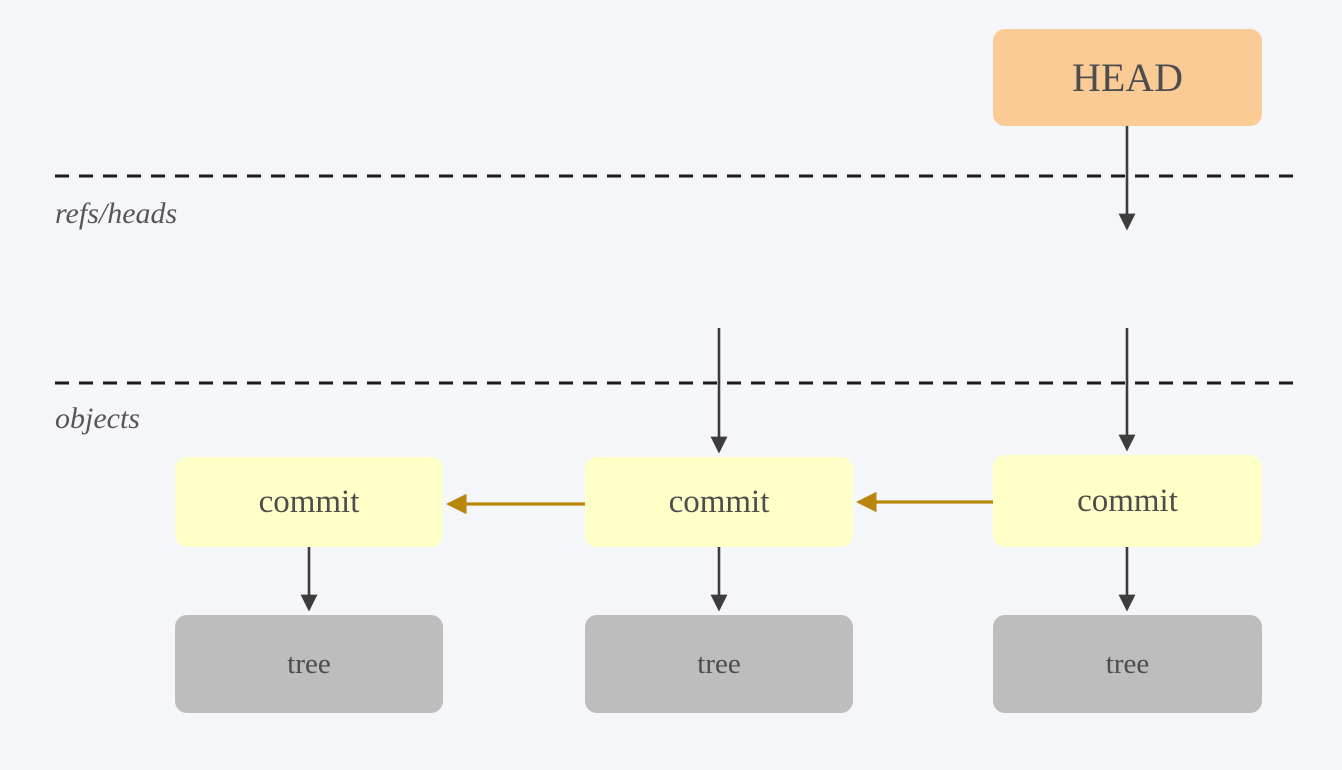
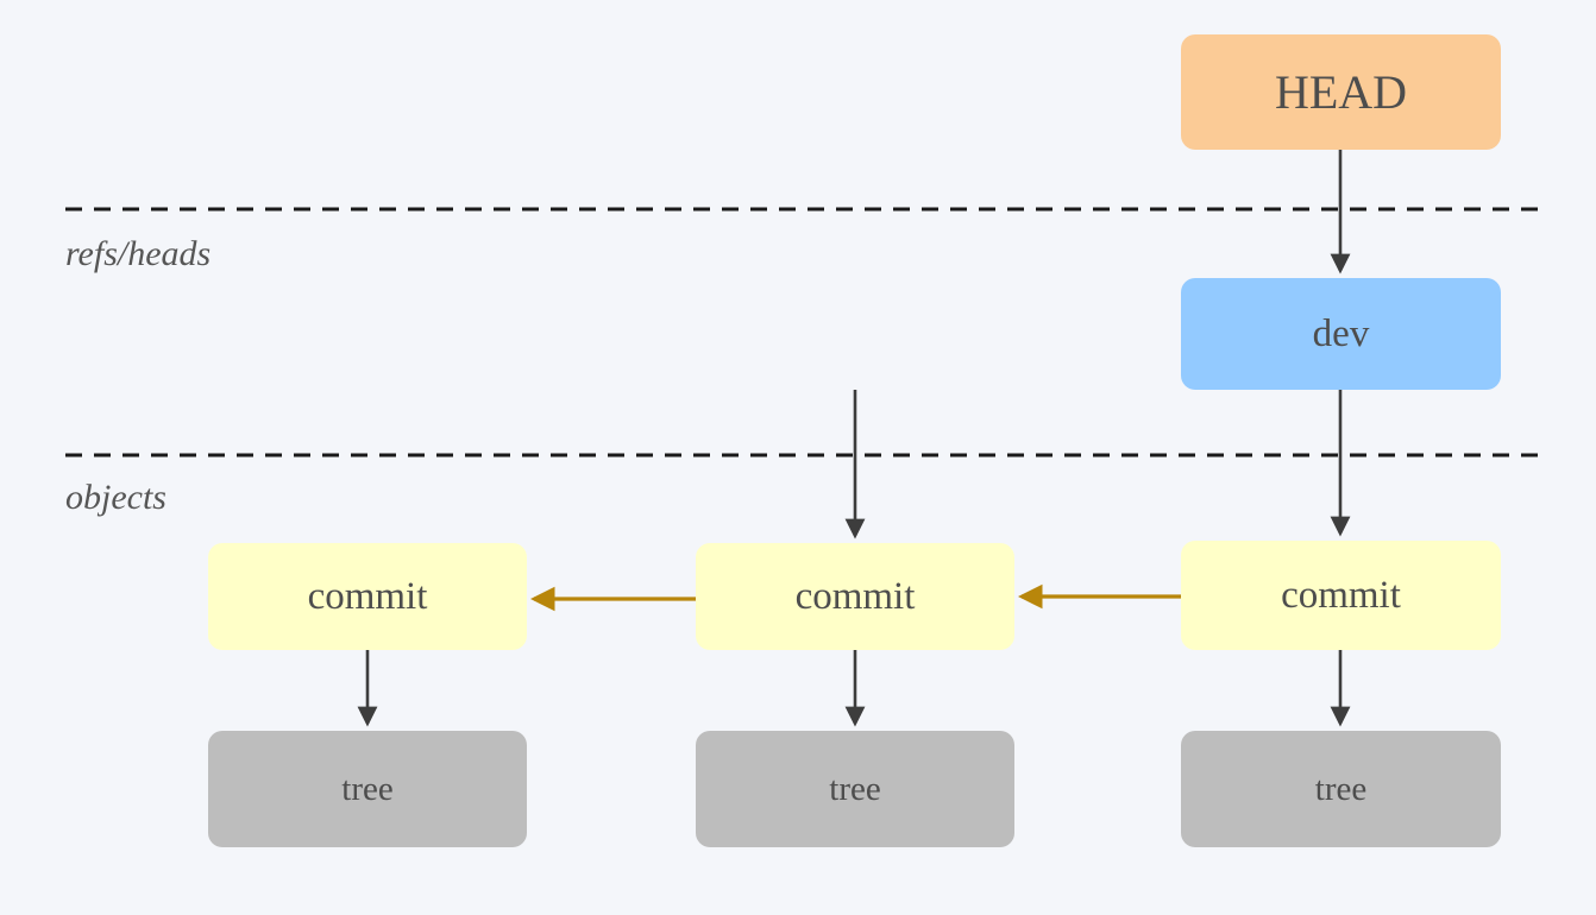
  refs/heads
  objects
  HEAD
+ dev
  commit
  commit
  commit
  tree
  tree
  tree
